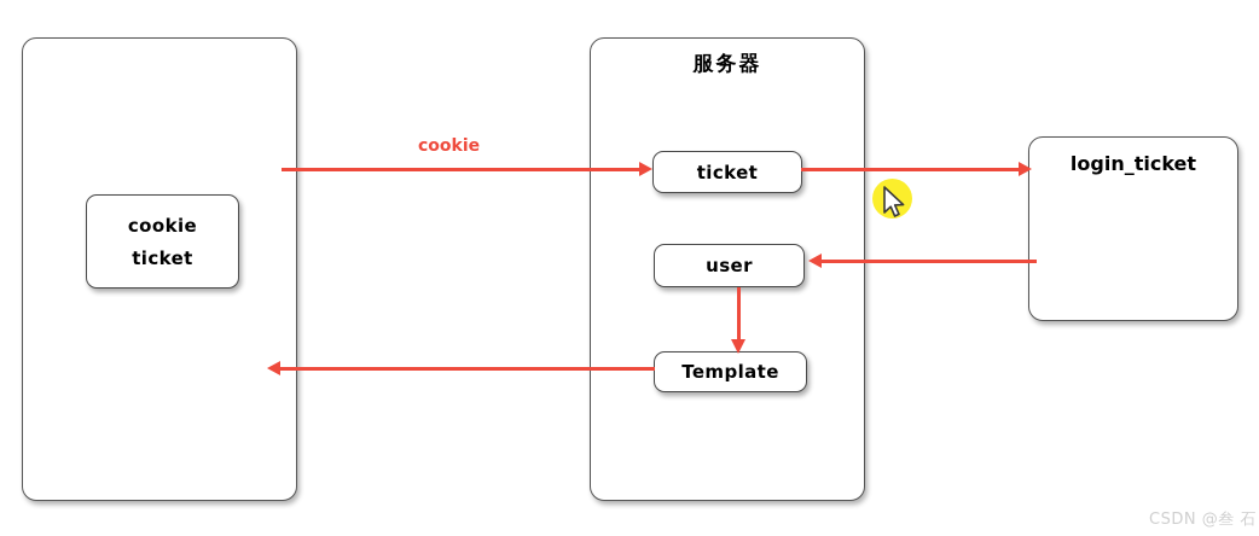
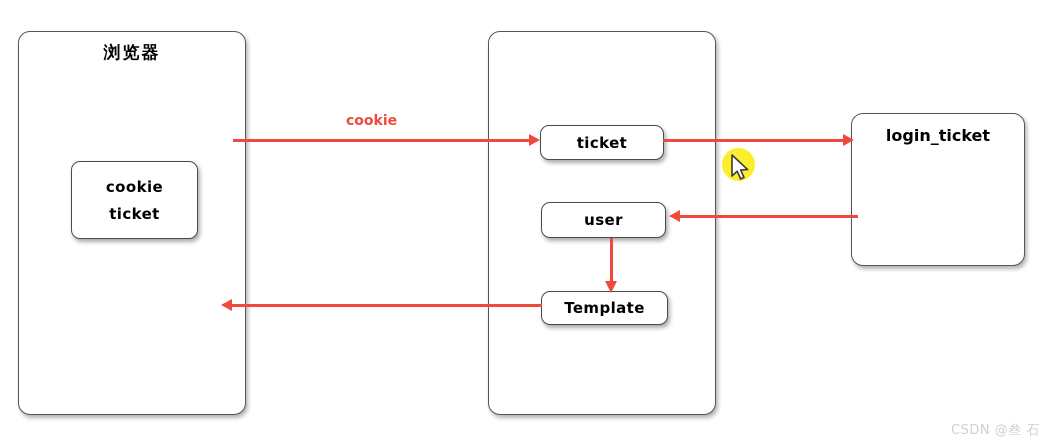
+ 浏览器
  cookie
  ticket
- 服务器
  ticket
  user
  Template
  login_ticket
  cookie
  CSDN @叁 石
